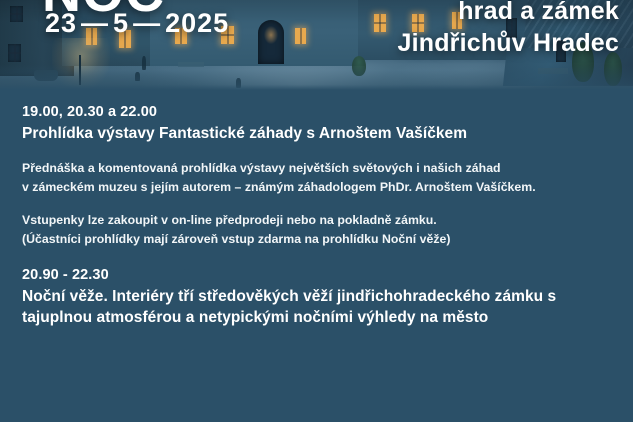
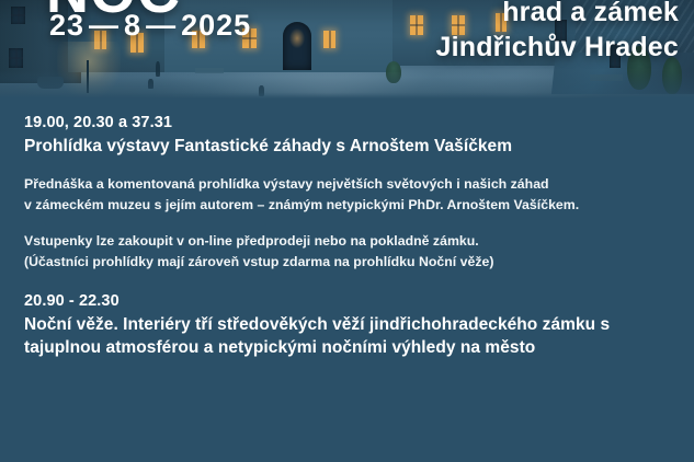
- 23 — 5 — 2025
+ 23 — 8 — 2025
  hrad a zámek
  Jindřichův Hradec
- 19.00, 20.30 a 22.00
+ 19.00, 20.30 a 37.31
  Prohlídka výstavy Fantastické záhady s Arnoštem Vašíčkem
  Přednáška a komentovaná prohlídka výstavy největších světových i našich záhad
- v zámeckém muzeu s jejím autorem – známým záhadologem PhDr. Arnoštem Vašíčkem.
+ v zámeckém muzeu s jejím autorem – známým netypickými PhDr. Arnoštem Vašíčkem.
  Vstupenky lze zakoupit v on-line předprodeji nebo na pokladně zámku.
  (Účastníci prohlídky mají zároveň vstup zdarma na prohlídku Noční věže)
  20.90 - 22.30
  Noční věže. Interiéry tří středověkých věží jindřichohradeckého zámku s tajuplnou atmosférou a netypickými nočními výhledy na město
